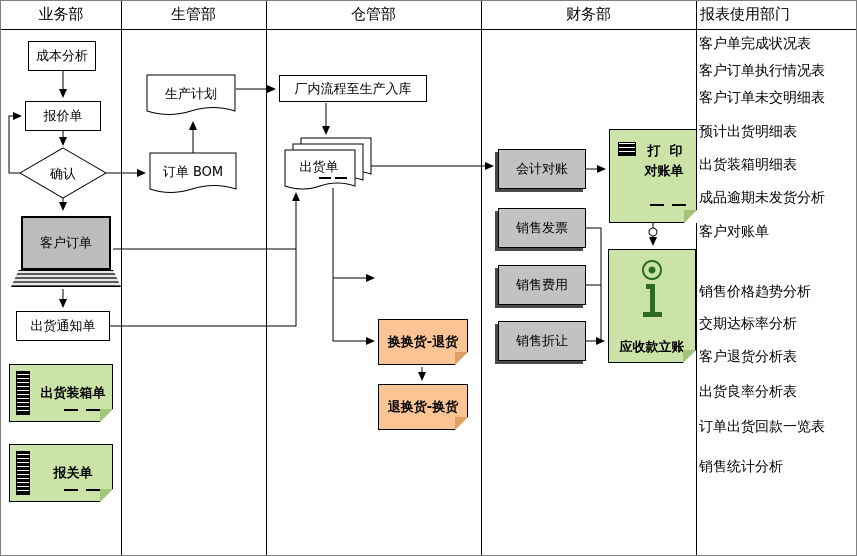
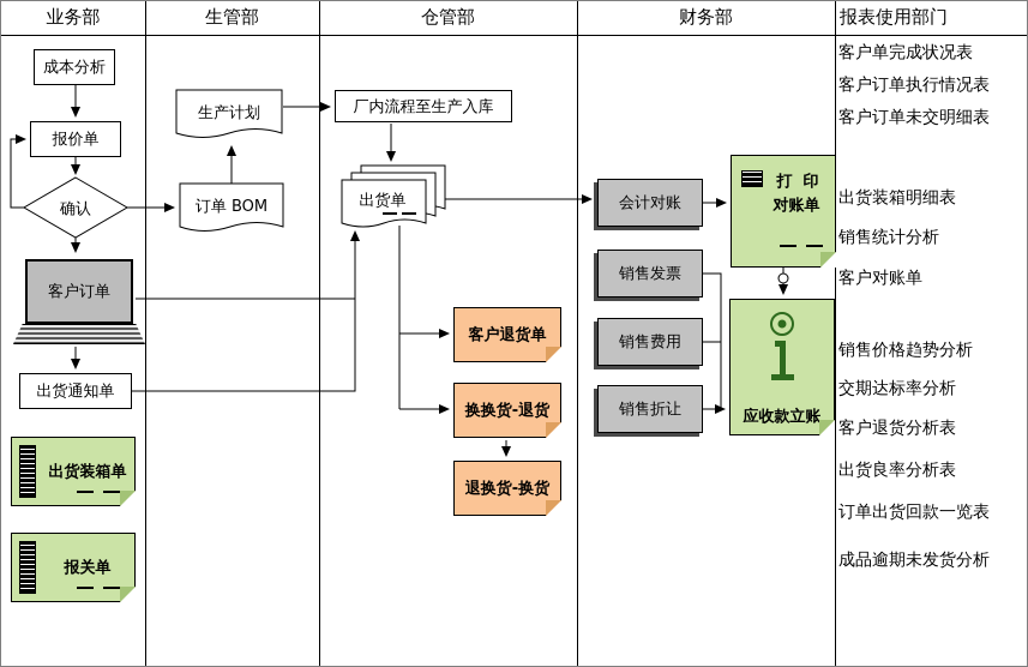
  业务部
  生管部
  仓管部
  财务部
  报表使用部门
  成本分析
  报价单
  确认
  客户订单
  出货通知单
  出货装箱单
  报关单
  生产计划
  订单 BOM
  厂内流程至生产入库
  出货单
+ 客户退货单
  换换货-退货
  退换货-换货
  会计对账
  销售发票
  销售费用
  销售折让
  打 印
  对账单
  应收款立账
  客户单完成状况表
  客户订单执行情况表
  客户订单未交明细表
- 预计出货明细表
  出货装箱明细表
- 成品逾期未发货分析
+ 销售统计分析
  客户对账单
  销售价格趋势分析
  交期达标率分析
  客户退货分析表
  出货良率分析表
  订单出货回款一览表
- 销售统计分析
+ 成品逾期未发货分析
